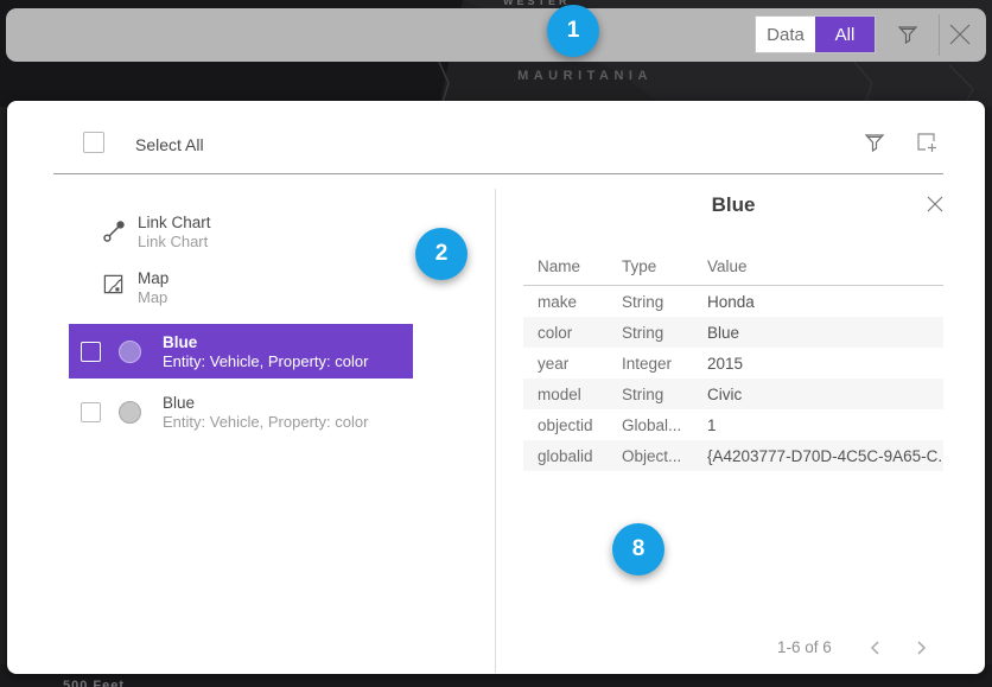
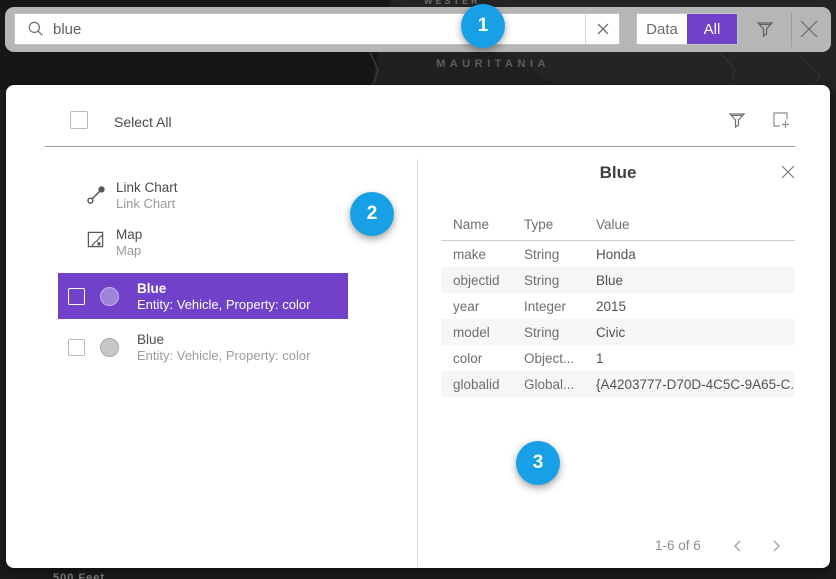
  WESTER
  MAURITANIA
  500 Feet
+ blue
  Data
  All
  Select All
  Link Chart
  Link Chart
  Map
  Map
  Blue
  Entity: Vehicle, Property: color
  Blue
  Entity: Vehicle, Property: color
  Blue
  Name
  Type
  Value
  make
  String
  Honda
- color
+ objectid
  String
  Blue
  year
  Integer
  2015
  model
  String
  Civic
- objectid
+ color
- Global...
+ Object...
  1
  globalid
- Object...
+ Global...
  {A4203777-D70D-4C5C-9A65-C.
  1-6 of 6
  1
  2
- 8
+ 3
